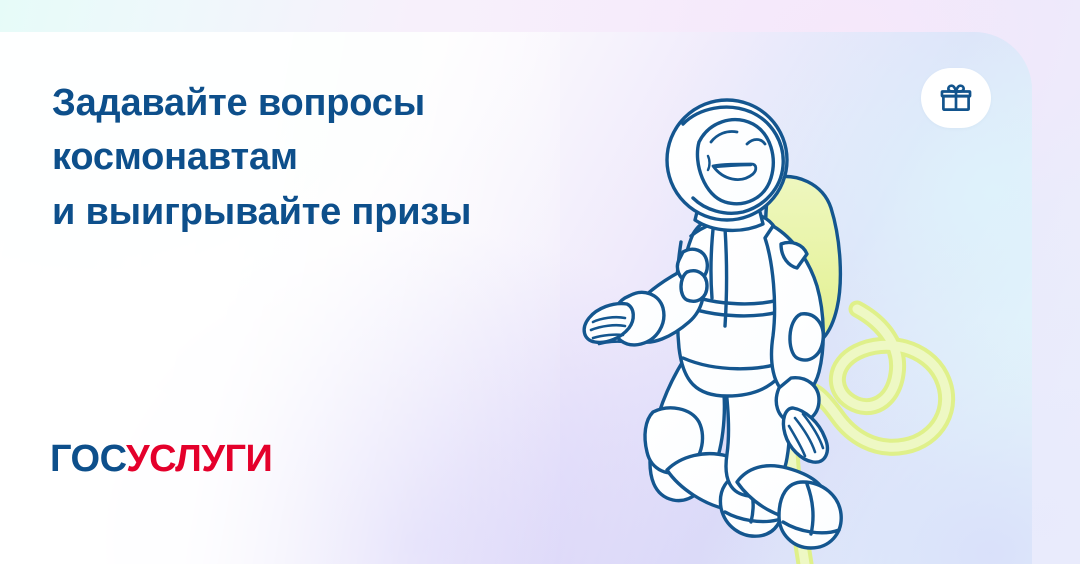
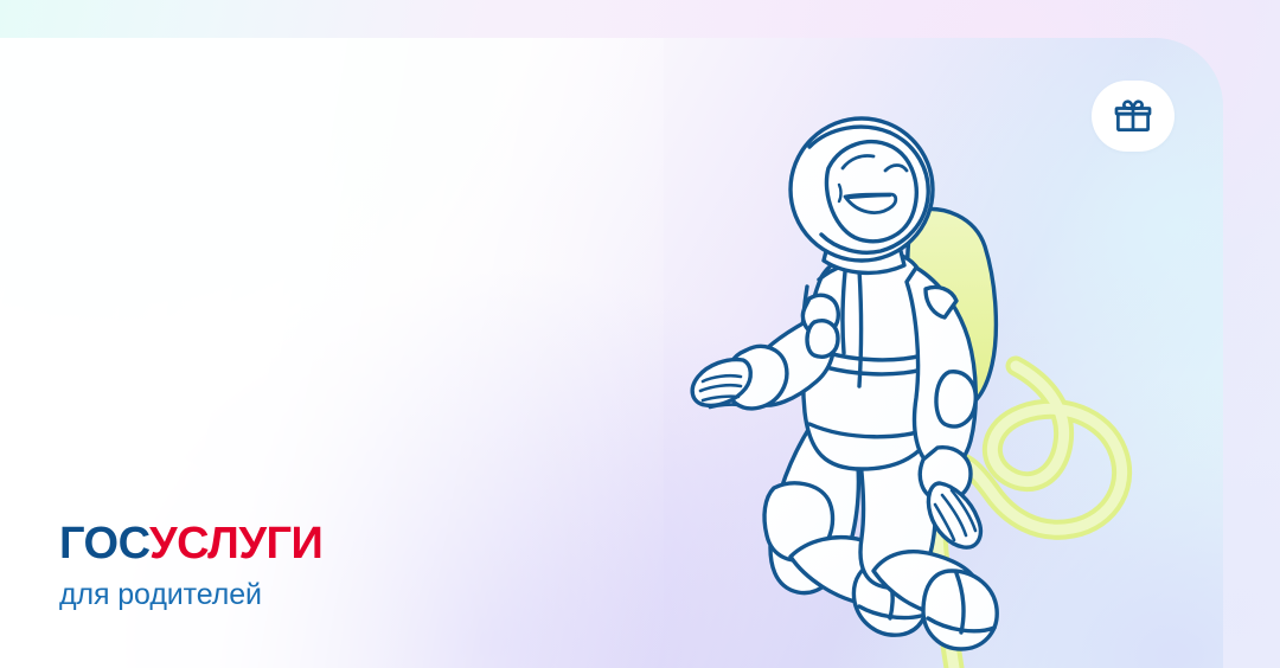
- Задавайте вопросы
- космонавтам
- и выигрывайте призы
  ГОСУСЛУГИ
+ для родителей
